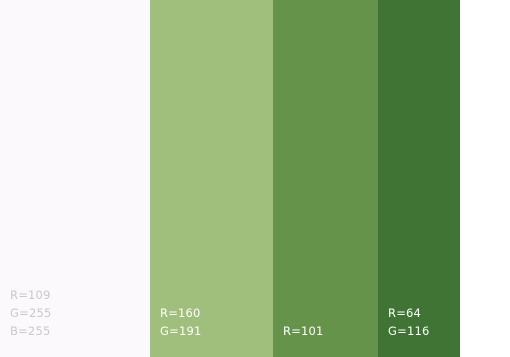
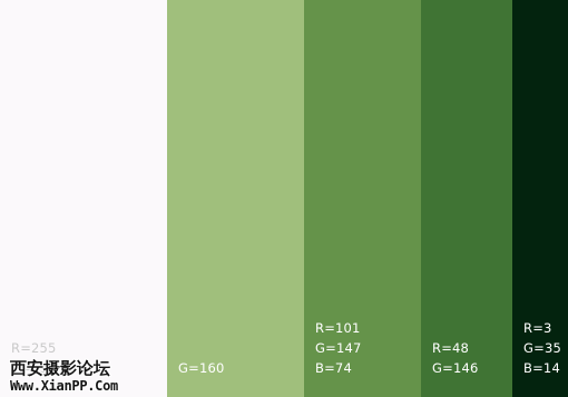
- R=109
+ R=255
- G=255
  B=255
- R=160
- G=191
+ G=160
  R=101
+ G=147
+ B=74
- R=64
+ R=48
- G=116
+ G=146
+ R=3
+ G=35
+ B=14
+ 西安摄影论坛
+ Www.XianPP.Com
